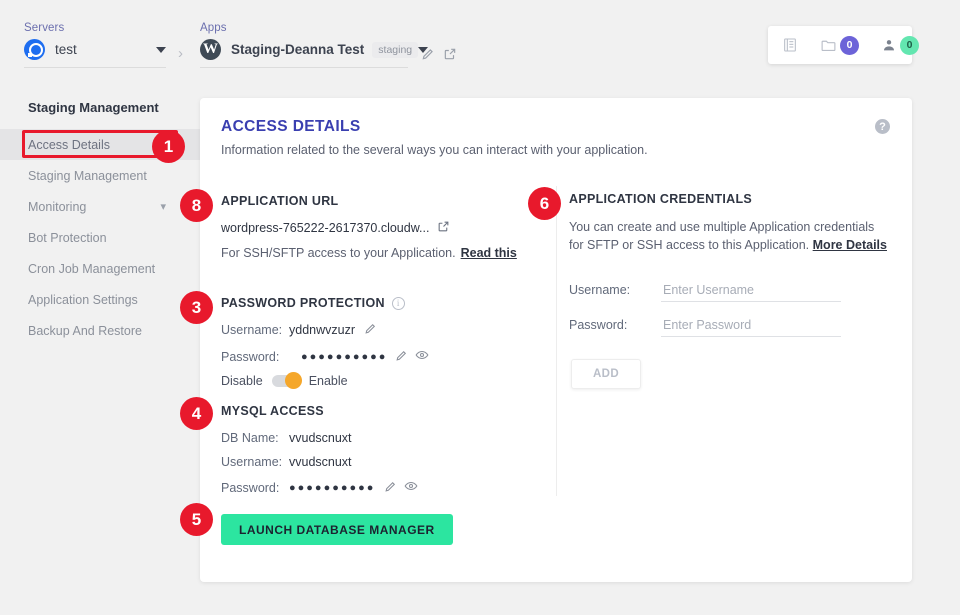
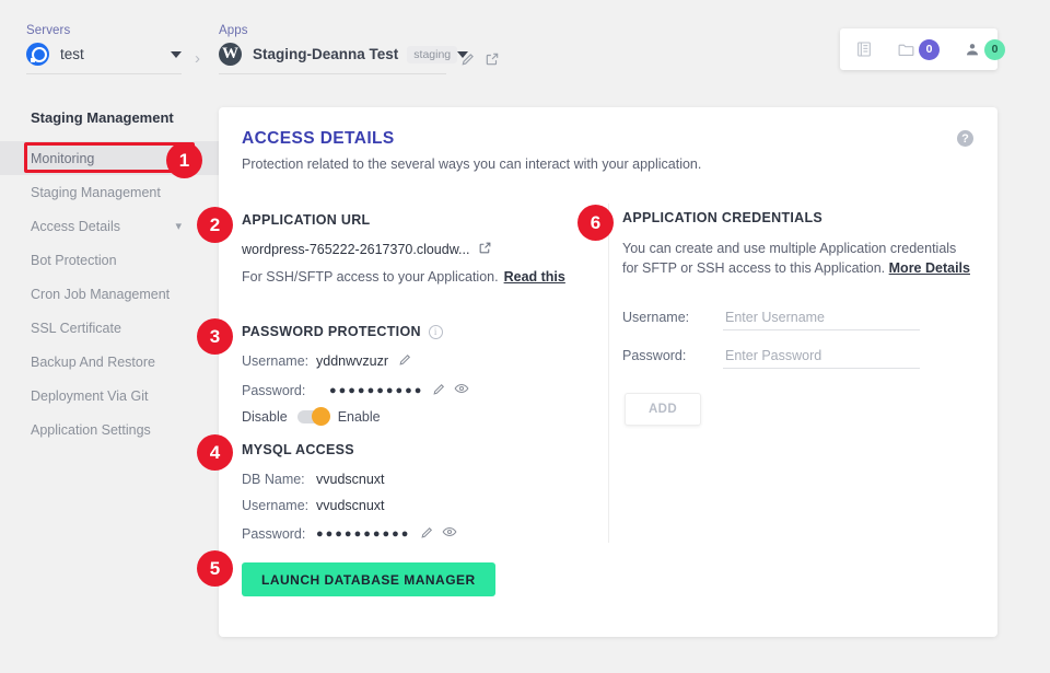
  Servers
  test
  ›
  Apps
  W
  Staging-Deanna Test
  staging
  0
  0
  Staging Management
- Access Details
+ Monitoring
  Staging Management
- Monitoring
+ Access Details
  ▾
  Bot Protection
  Cron Job Management
+ SSL Certificate
- Application Settings
+ Backup And Restore
+ Deployment Via Git
- Backup And Restore
+ Application Settings
  ACCESS DETAILS
- Information related to the several ways you can interact with your application.
+ Protection related to the several ways you can interact with your application.
  ?
  APPLICATION URL
  wordpress-765222-2617370.cloudw...
  For SSH/SFTP access to your Application.
  Read this
  PASSWORD PROTECTION
  i
  Username:
  yddnwvzuzr
  Password:
  ●●●●●●●●●●
  Disable
  Enable
  MYSQL ACCESS
  DB Name:
  vvudscnuxt
  Username:
  vvudscnuxt
  Password:
  ●●●●●●●●●●
  LAUNCH DATABASE MANAGER
  APPLICATION CREDENTIALS
  You can create and use multiple Application credentials for SFTP or SSH access to this Application. More Details
  Username:
  Enter Username
  Password:
  Enter Password
  ADD
  1
- 8
+ 2
  3
  4
  5
  6
